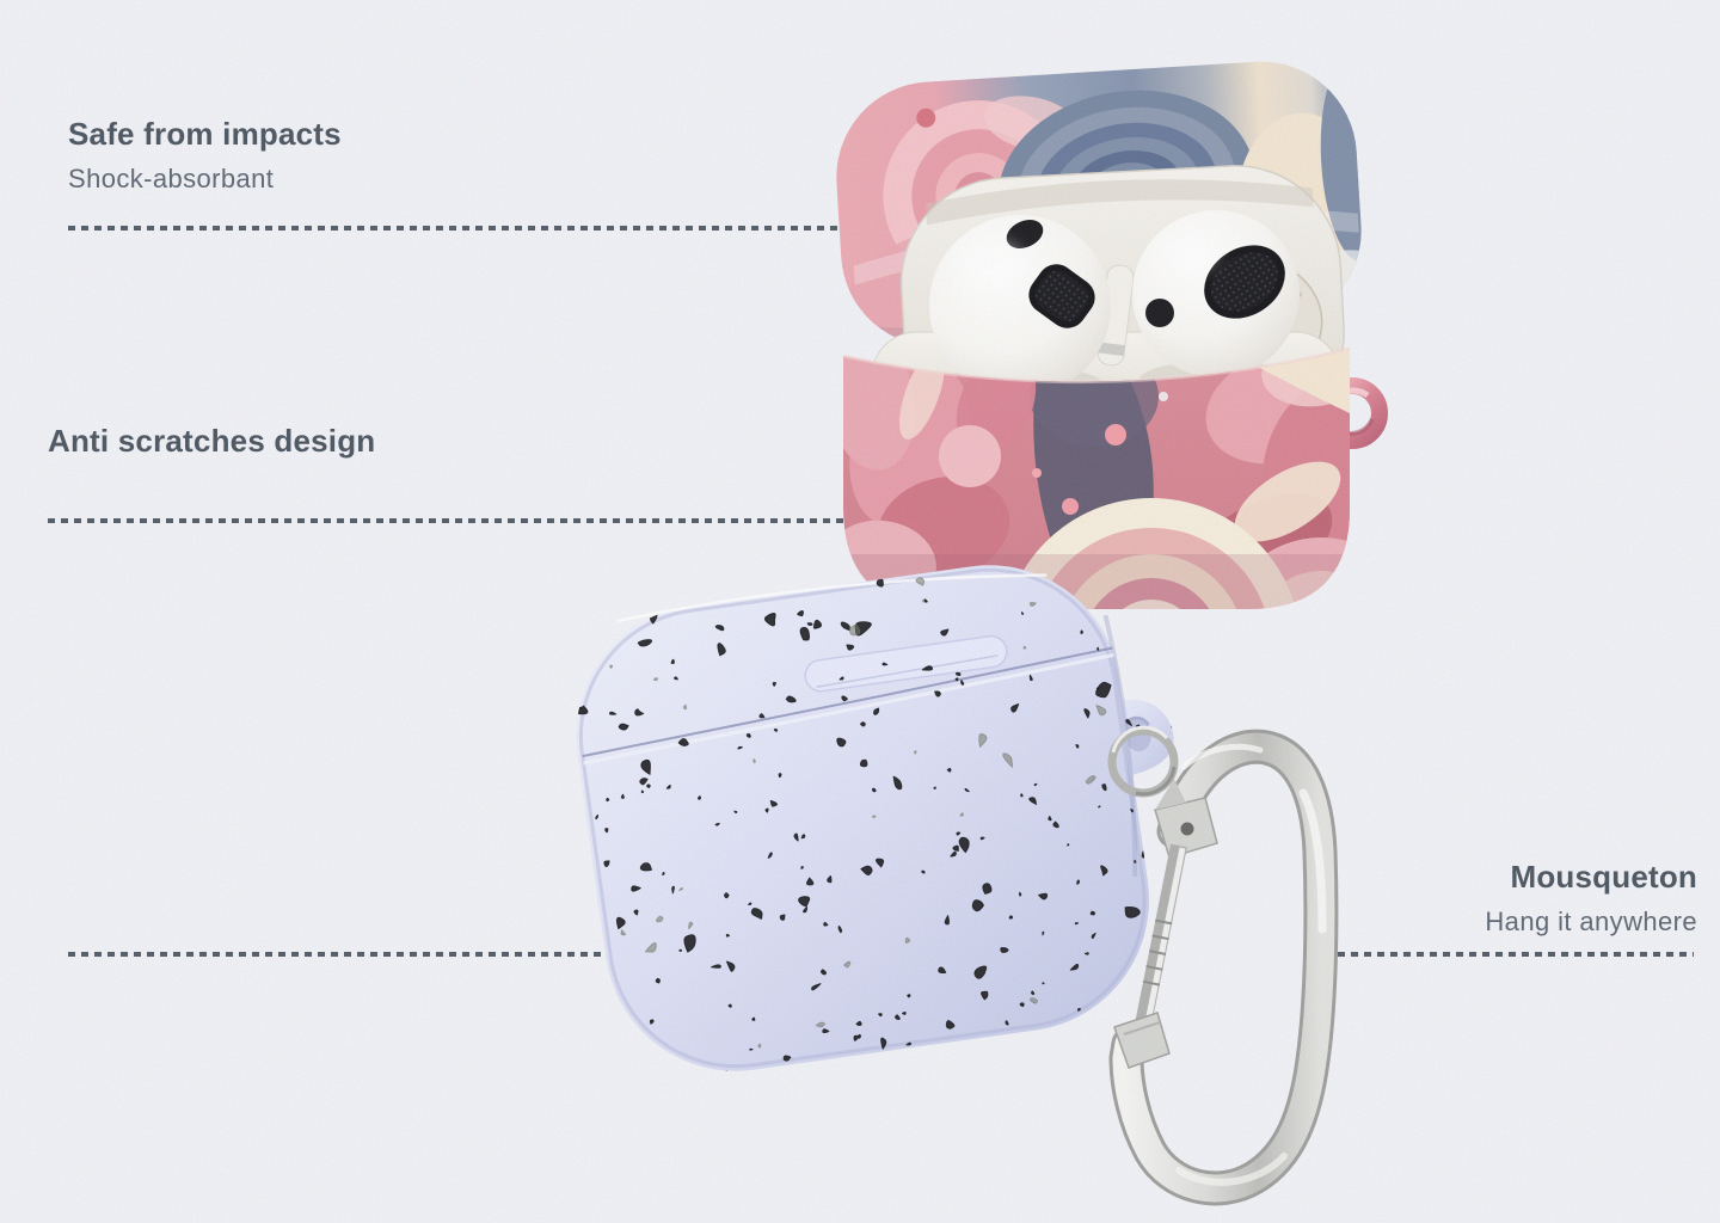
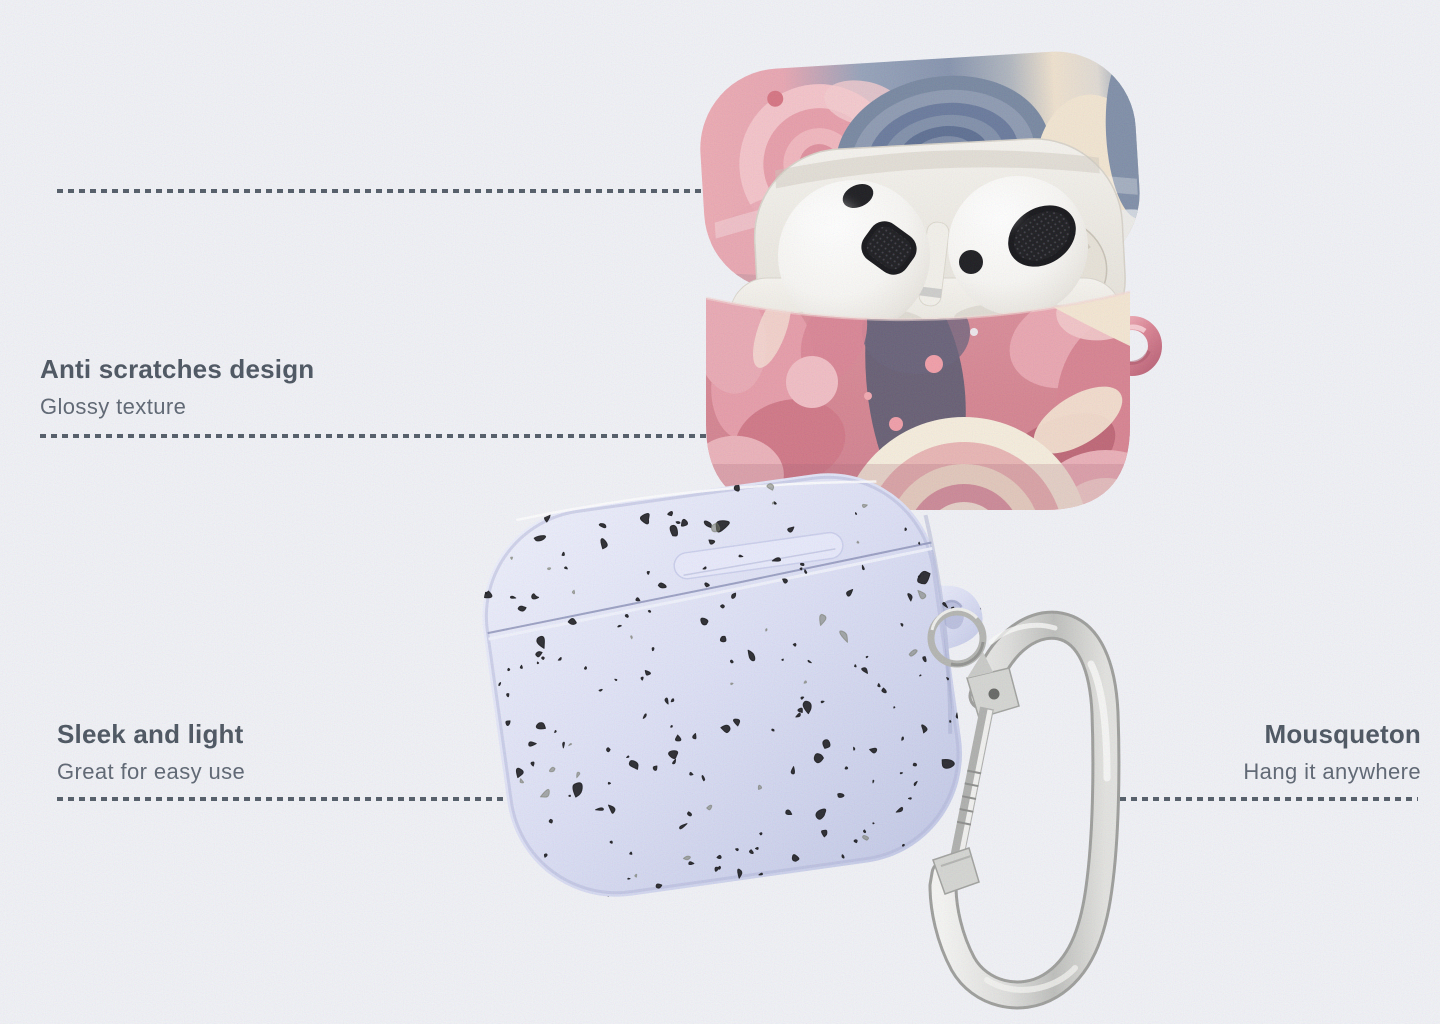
- Safe from impacts
- Shock-absorbant
  Anti scratches design
+ Glossy texture
+ Sleek and light
+ Great for easy use
  Mousqueton
  Hang it anywhere
